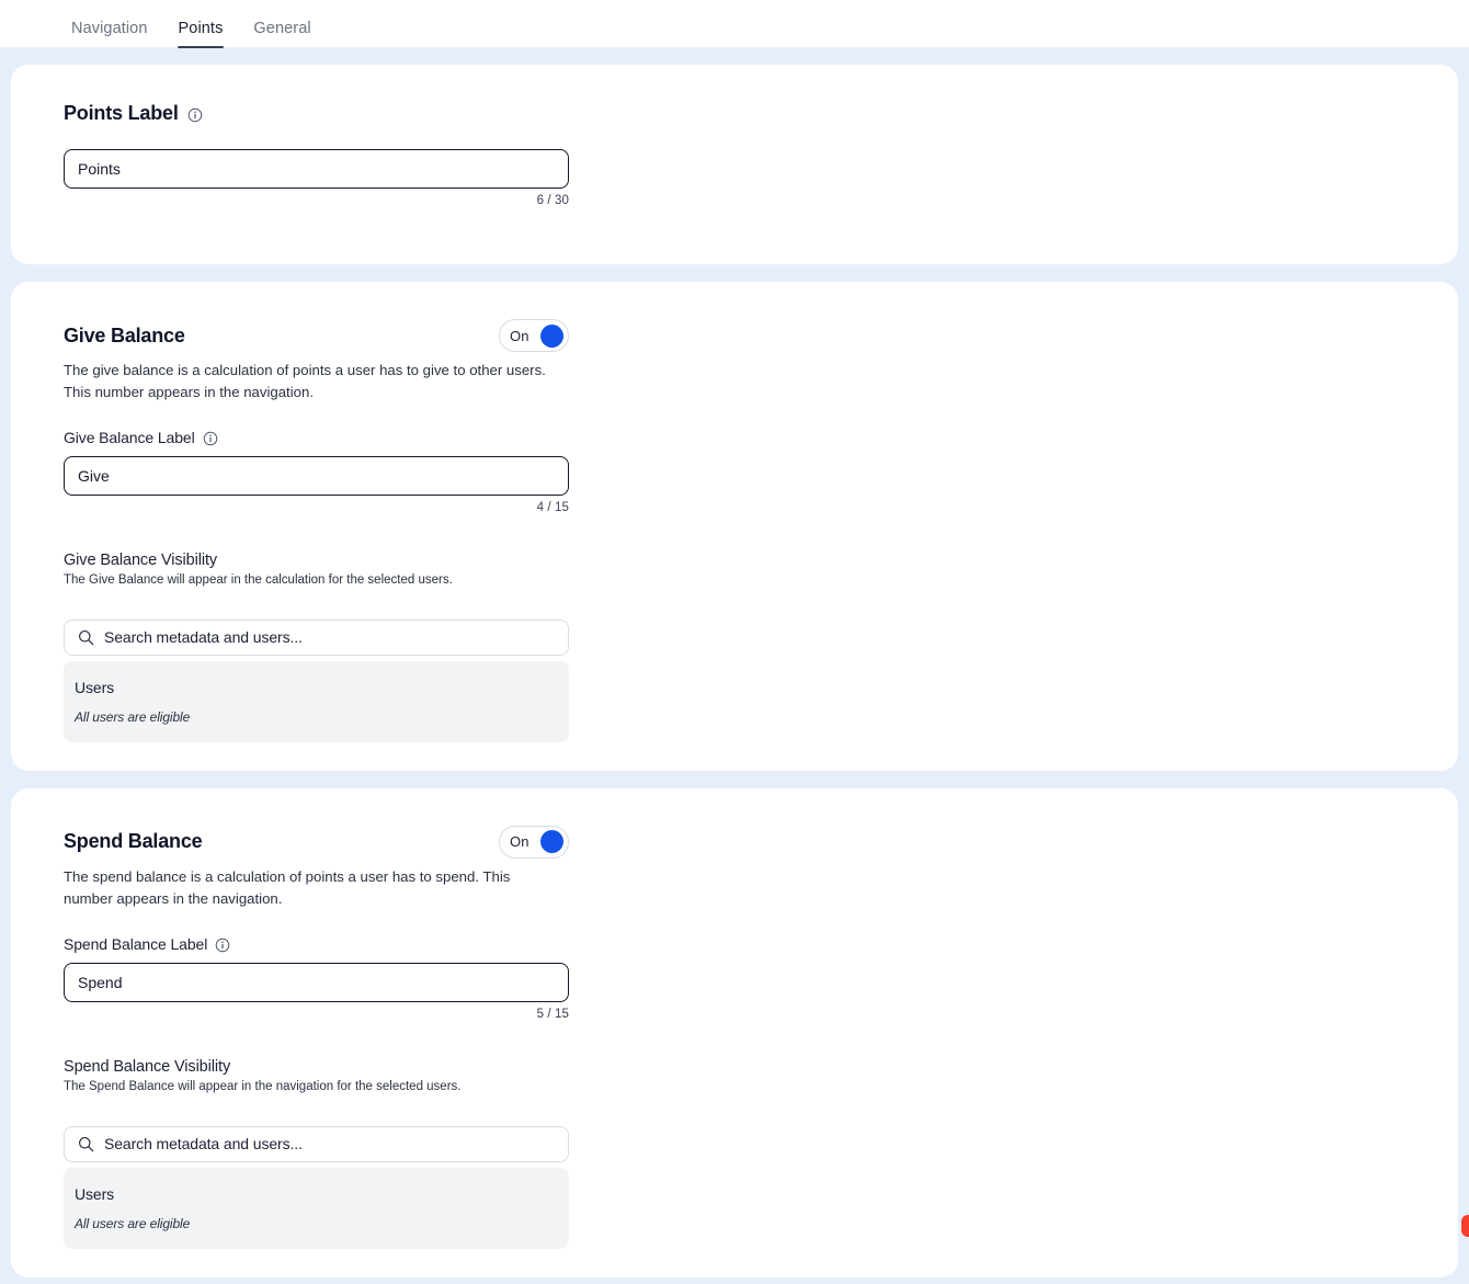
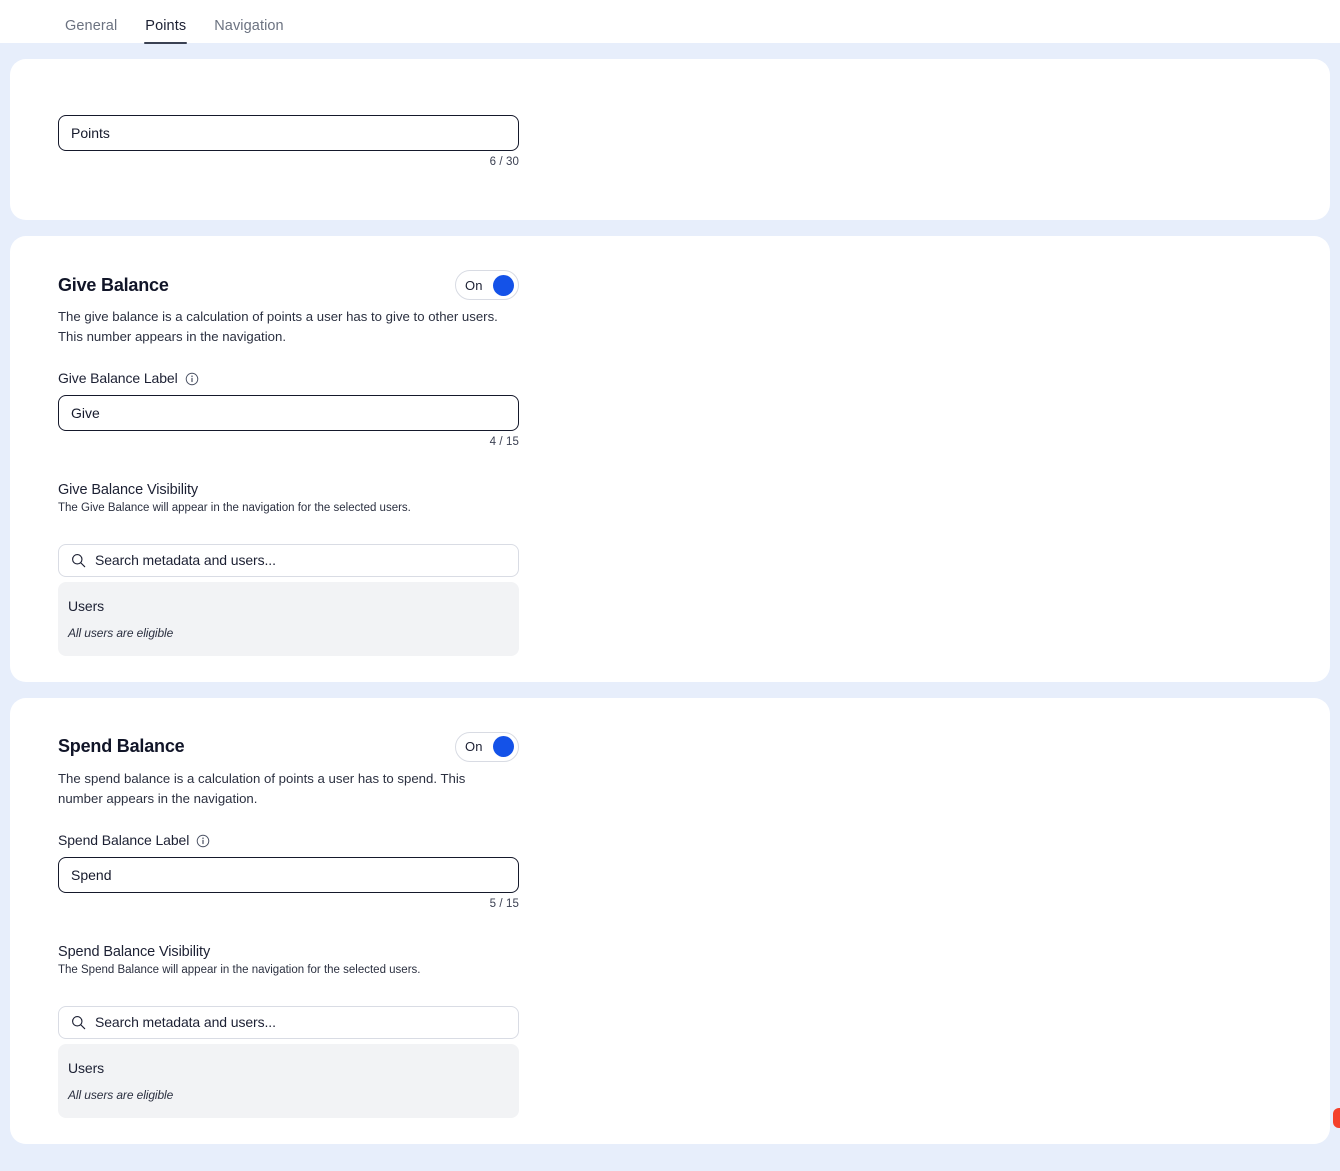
- Navigation
+ General
  Points
- General
+ Navigation
- Points Label
  Points
  6 / 30
  Give Balance
  On
  The give balance is a calculation of points a user has to give to other users. This number appears in the navigation.
  Give Balance Label
  Give
  4 / 15
  Give Balance Visibility
- The Give Balance will appear in the calculation for the selected users.
+ The Give Balance will appear in the navigation for the selected users.
  Search metadata and users...
  Users
  All users are eligible
  Spend Balance
  On
  The spend balance is a calculation of points a user has to spend. This number appears in the navigation.
  Spend Balance Label
  Spend
  5 / 15
  Spend Balance Visibility
  The Spend Balance will appear in the navigation for the selected users.
  Search metadata and users...
  Users
  All users are eligible
